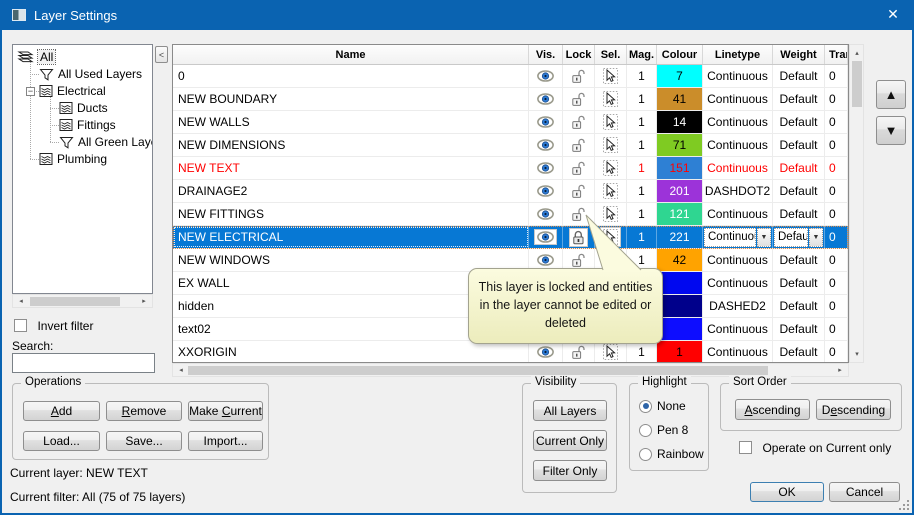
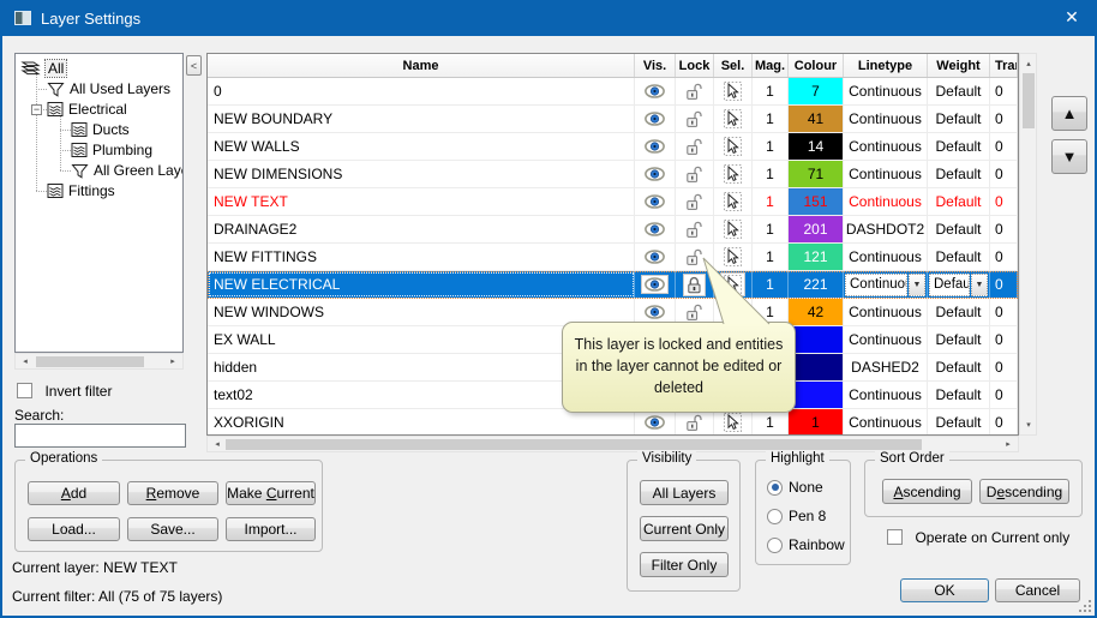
  Layer Settings
  ✕
  All
  All Used Layers
  Electrical
  −
  Ducts
- Fittings
+ Plumbing
  All Green Lay
- Plumbing
+ Fittings
  <
  Name
  Vis.
  Lock
  Sel.
  Mag.
  Colour
  Linetype
  Weight
  0
  1
  7
  Continuous
  Default
  0
  NEW BOUNDARY
  1
  41
  Continuous
  Default
  0
  NEW WALLS
  1
  14
  Continuous
  Default
  0
  NEW DIMENSIONS
  1
  71
  Continuous
  Default
  0
  NEW TEXT
  1
  151
  Continuous
  Default
  0
  DRAINAGE2
  1
  201
  DASHDOT2
  Default
  0
  NEW FITTINGS
  1
  121
  Continuous
  Default
  0
  NEW ELECTRICAL
  1
  221
  Continuo
  Defau
  0
  NEW WINDOWS
  1
  42
  Continuous
  Default
  0
  EX WALL
  Continuous
  Default
  0
  hidden
  DASHED2
  Default
  0
  text02
  Continuous
  Default
  0
  XXORIGIN
  1
  1
  Continuous
  Default
  0
  ▲
  ▼
  Invert filter
  Search:
  Operations
  Add
  Remove
  Make Current
  Load...
  Save...
  Import...
  Current layer: NEW TEXT
  Current filter: All (75 of 75 layers)
  Visibility
  All Layers
  Current Only
  Filter Only
  Highlight
  None
  Pen 8
  Rainbow
  Sort Order
  Ascending
  Descending
  Operate on Current only
  OK
  Cancel
  This layer is locked and entities in the layer cannot be edited or deleted
